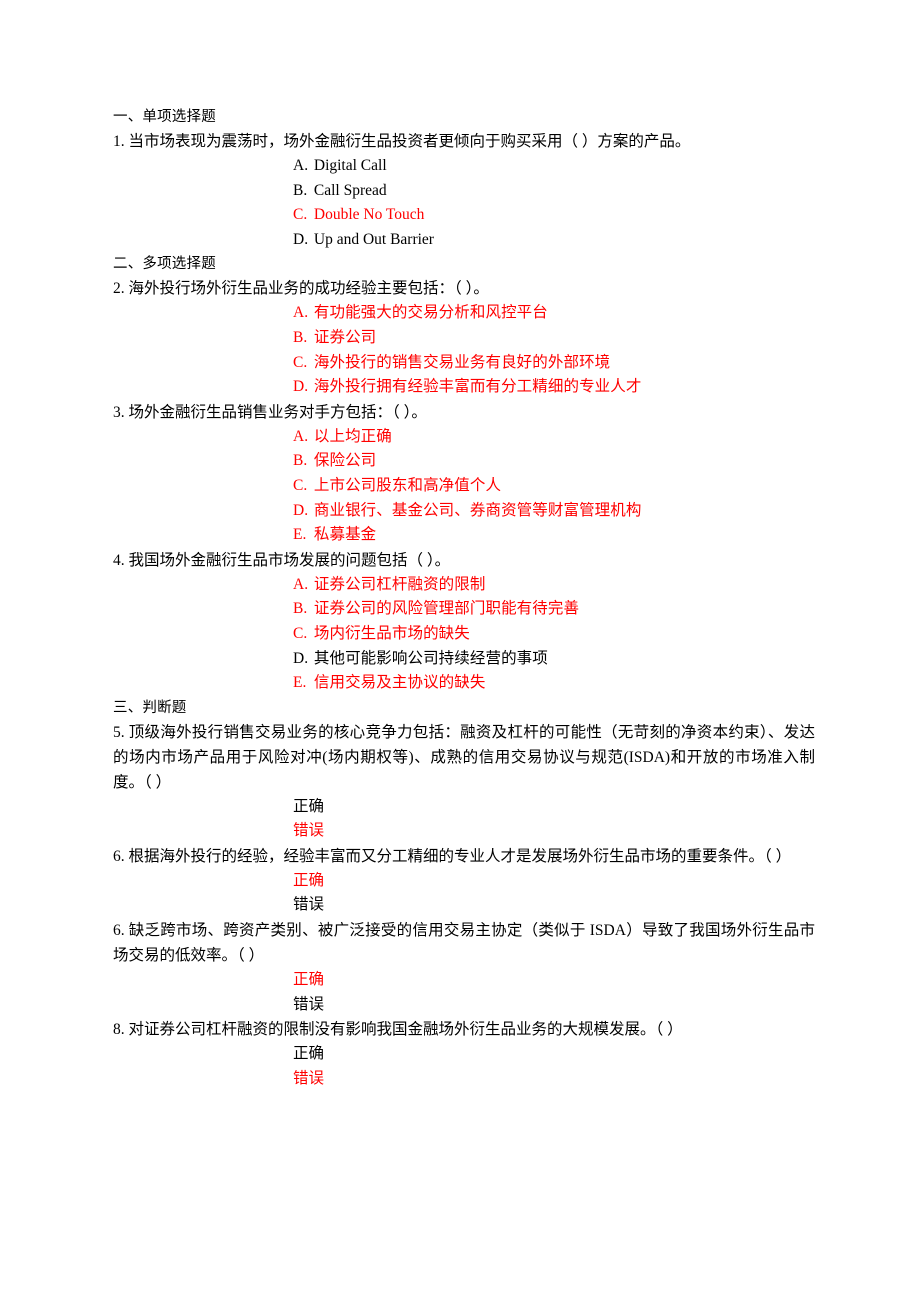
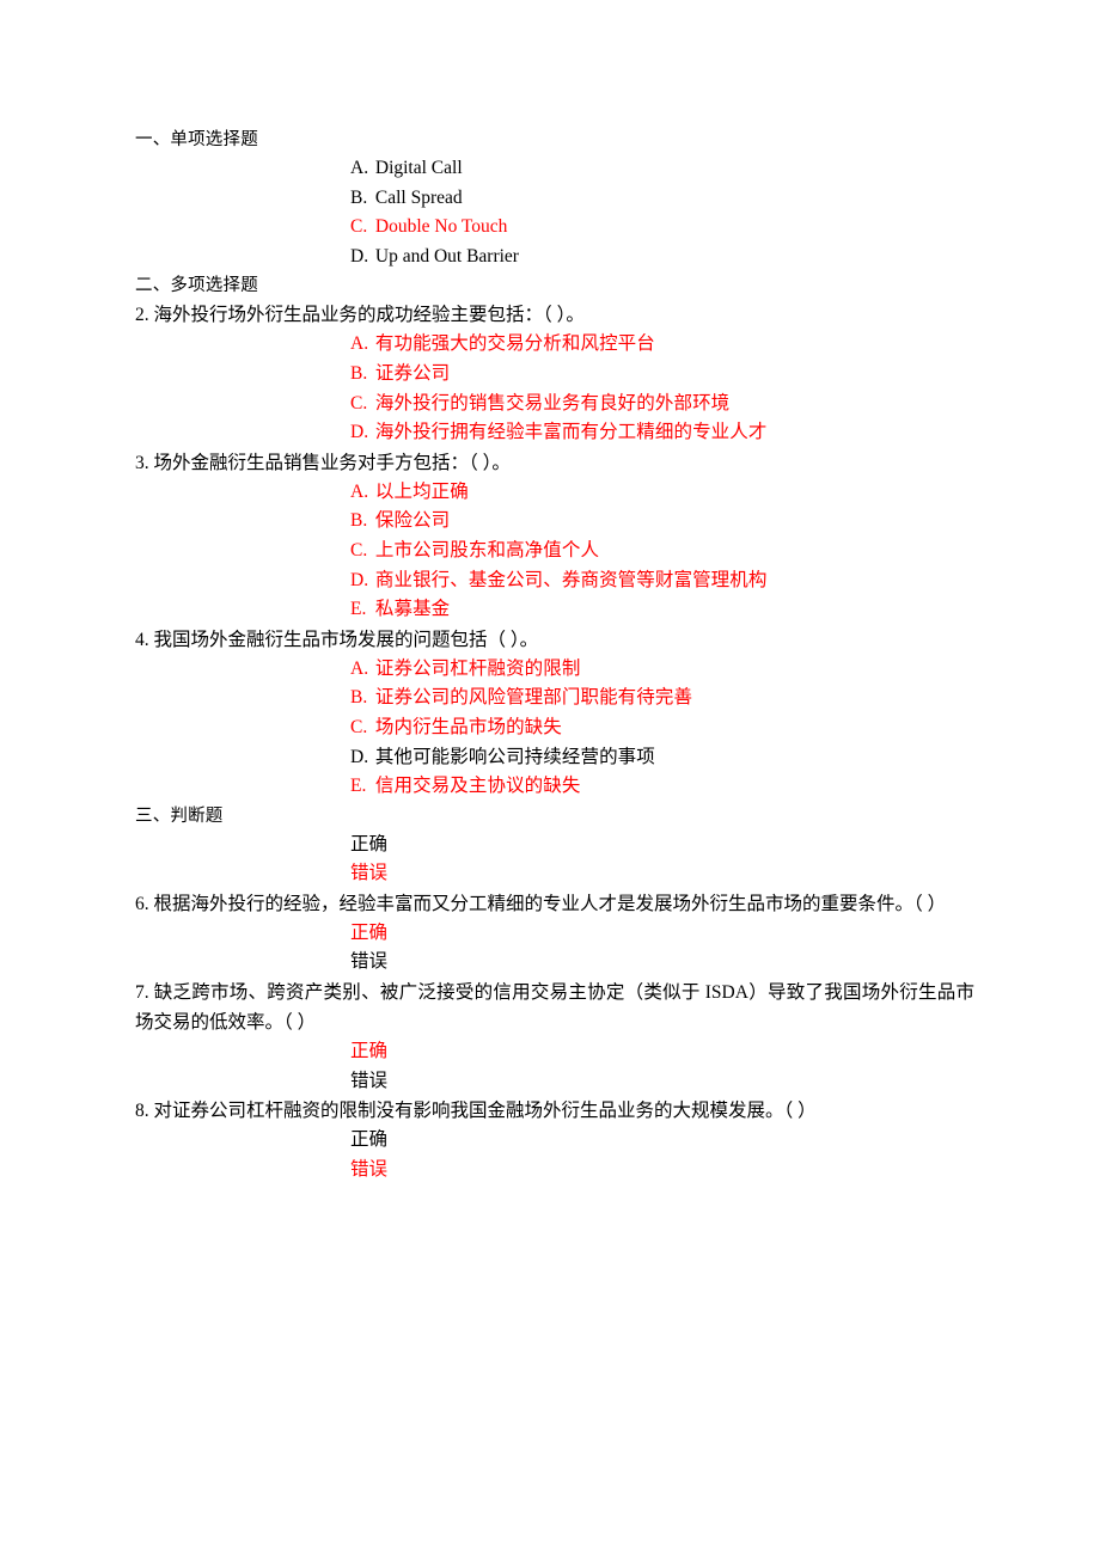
  一、单项选择题
- 1. 当市场表现为震荡时，场外金融衍生品投资者更倾向于购买采用（ ）方案的产品。
  A. Digital Call
  B. Call Spread
  C. Double No Touch
  D. Up and Out Barrier
  二、多项选择题
  2. 海外投行场外衍生品业务的成功经验主要包括：（ ）。
  A. 有功能强大的交易分析和风控平台
  B. 证券公司
  C. 海外投行的销售交易业务有良好的外部环境
  D. 海外投行拥有经验丰富而有分工精细的专业人才
  3. 场外金融衍生品销售业务对手方包括：（ ）。
  A. 以上均正确
  B. 保险公司
  C. 上市公司股东和高净值个人
  D. 商业银行、基金公司、券商资管等财富管理机构
  E. 私募基金
  4. 我国场外金融衍生品市场发展的问题包括（ ）。
  A. 证券公司杠杆融资的限制
  B. 证券公司的风险管理部门职能有待完善
  C. 场内衍生品市场的缺失
  D. 其他可能影响公司持续经营的事项
  E. 信用交易及主协议的缺失
  三、判断题
- 5. 顶级海外投行销售交易业务的核心竞争力包括：融资及杠杆的可能性（无苛刻的净资本约束）、发达的场内市场产品用于风险对冲(场内期权等)、成熟的信用交易协议与规范(ISDA)和开放的市场准入制度。（ ）
  正确
  错误
  6. 根据海外投行的经验，经验丰富而又分工精细的专业人才是发展场外衍生品市场的重要条件。（ ）
  正确
  错误
- 6. 缺乏跨市场、跨资产类别、被广泛接受的信用交易主协定（类似于 ISDA）导致了我国场外衍生品市场交易的低效率。（ ）
+ 7. 缺乏跨市场、跨资产类别、被广泛接受的信用交易主协定（类似于 ISDA）导致了我国场外衍生品市场交易的低效率。（ ）
  正确
  错误
  8. 对证券公司杠杆融资的限制没有影响我国金融场外衍生品业务的大规模发展。（ ）
  正确
  错误
